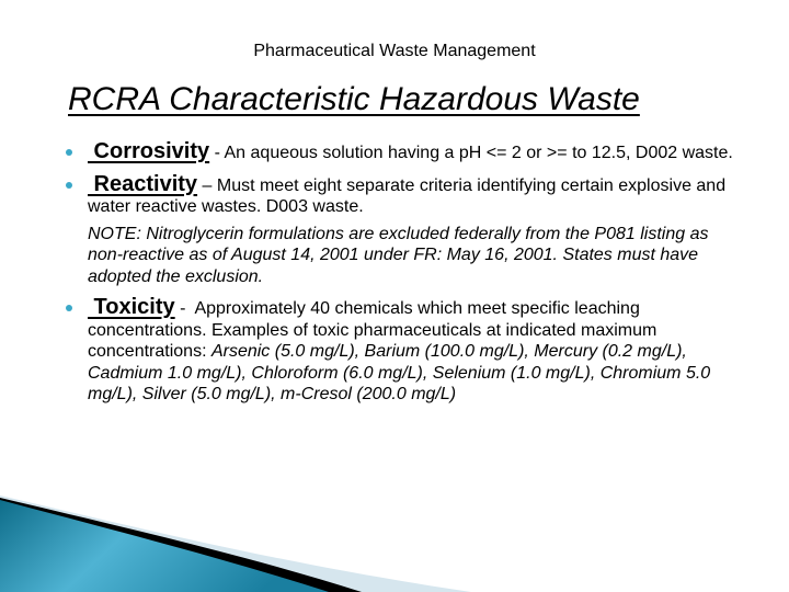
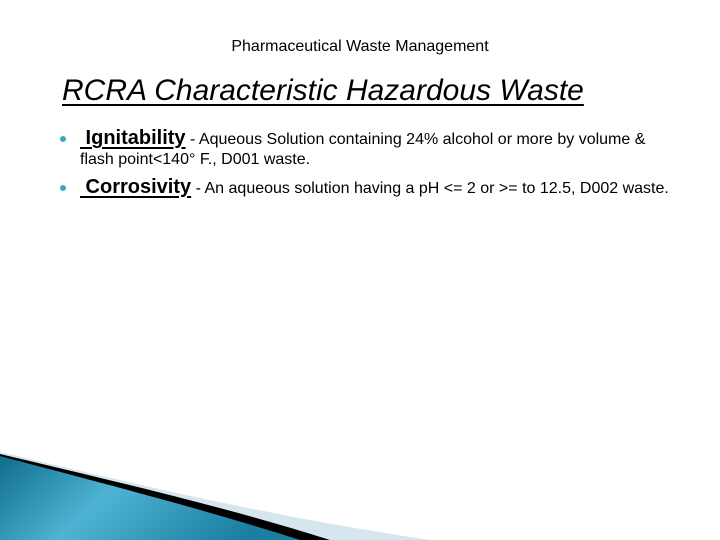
  Pharmaceutical Waste Management
  RCRA Characteristic Hazardous Waste
+ Ignitability - Aqueous Solution containing 24% alcohol or more by volume & flash point<140° F., D001 waste.
  Corrosivity - An aqueous solution having a pH <= 2 or >= to 12.5, D002 waste.
- Reactivity – Must meet eight separate criteria identifying certain explosive and water reactive wastes. D003 waste.
- NOTE: Nitroglycerin formulations are excluded federally from the P081 listing as non-reactive as of August 14, 2001 under FR: May 16, 2001. States must have adopted the exclusion.
- Toxicity - Approximately 40 chemicals which meet specific leaching concentrations. Examples of toxic pharmaceuticals at indicated maximum concentrations: Arsenic (5.0 mg/L), Barium (100.0 mg/L), Mercury (0.2 mg/L), Cadmium 1.0 mg/L), Chloroform (6.0 mg/L), Selenium (1.0 mg/L), Chromium 5.0 mg/L), Silver (5.0 mg/L), m-Cresol (200.0 mg/L)
